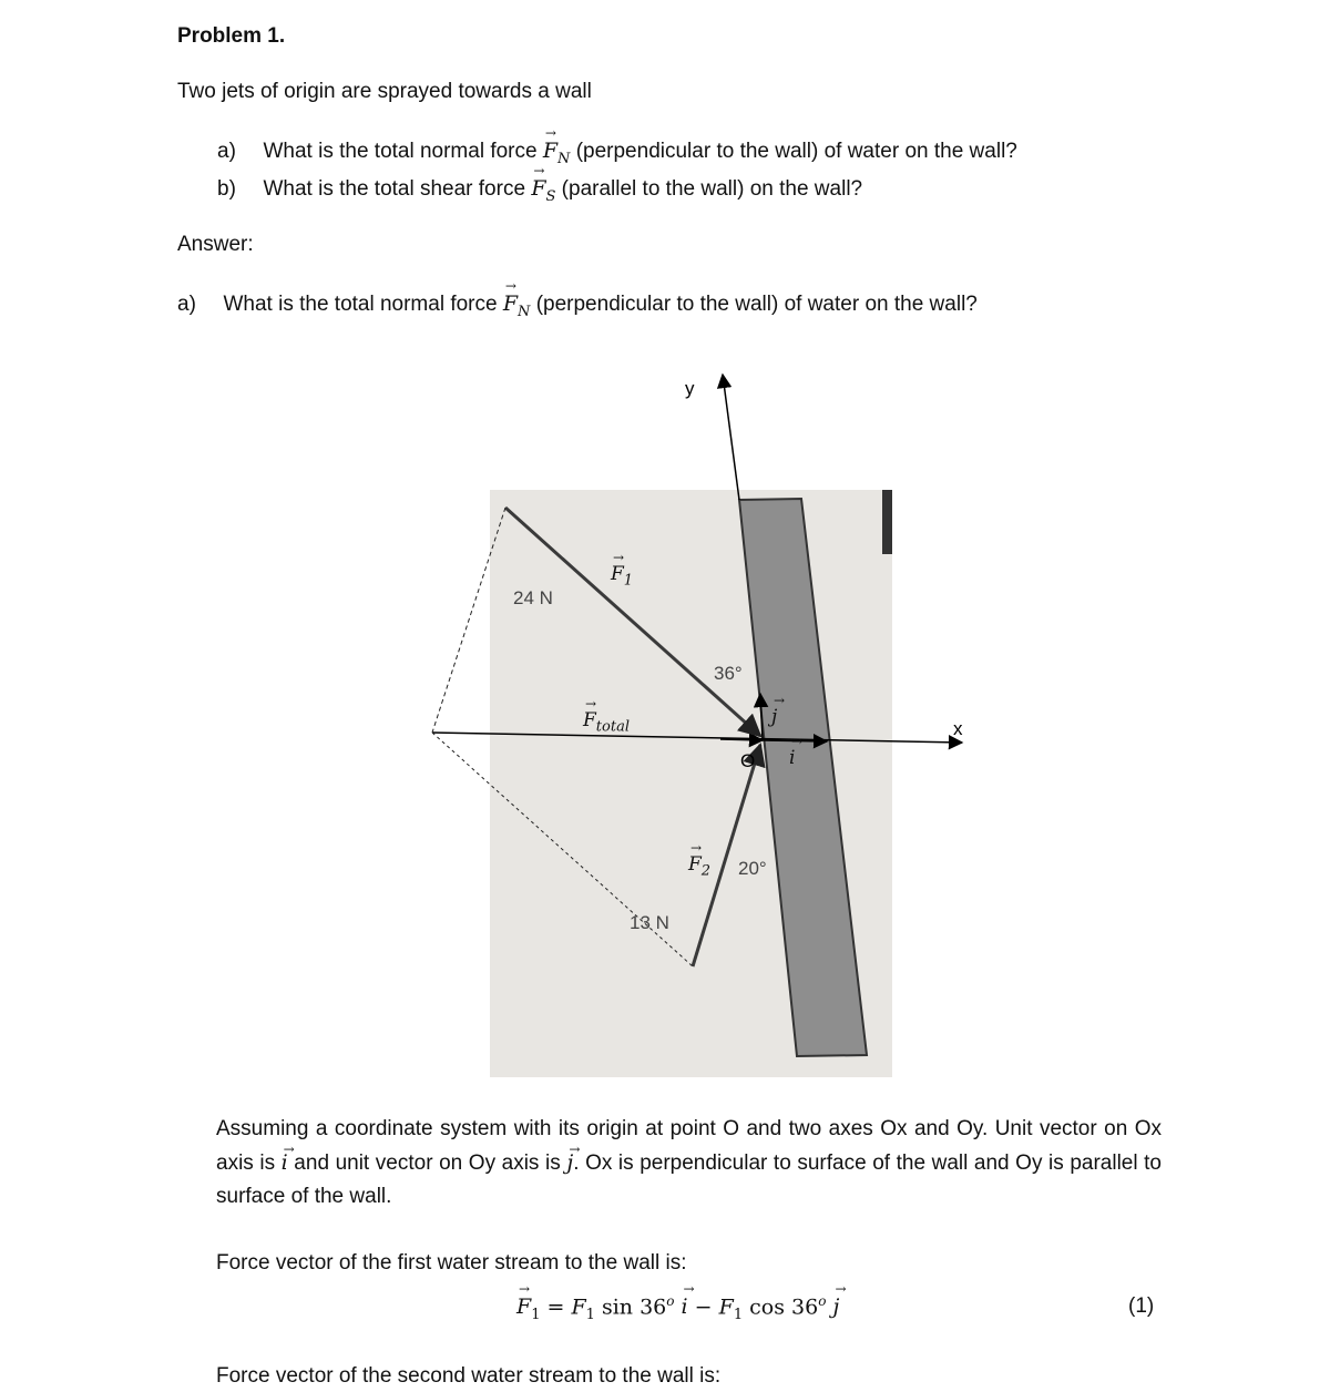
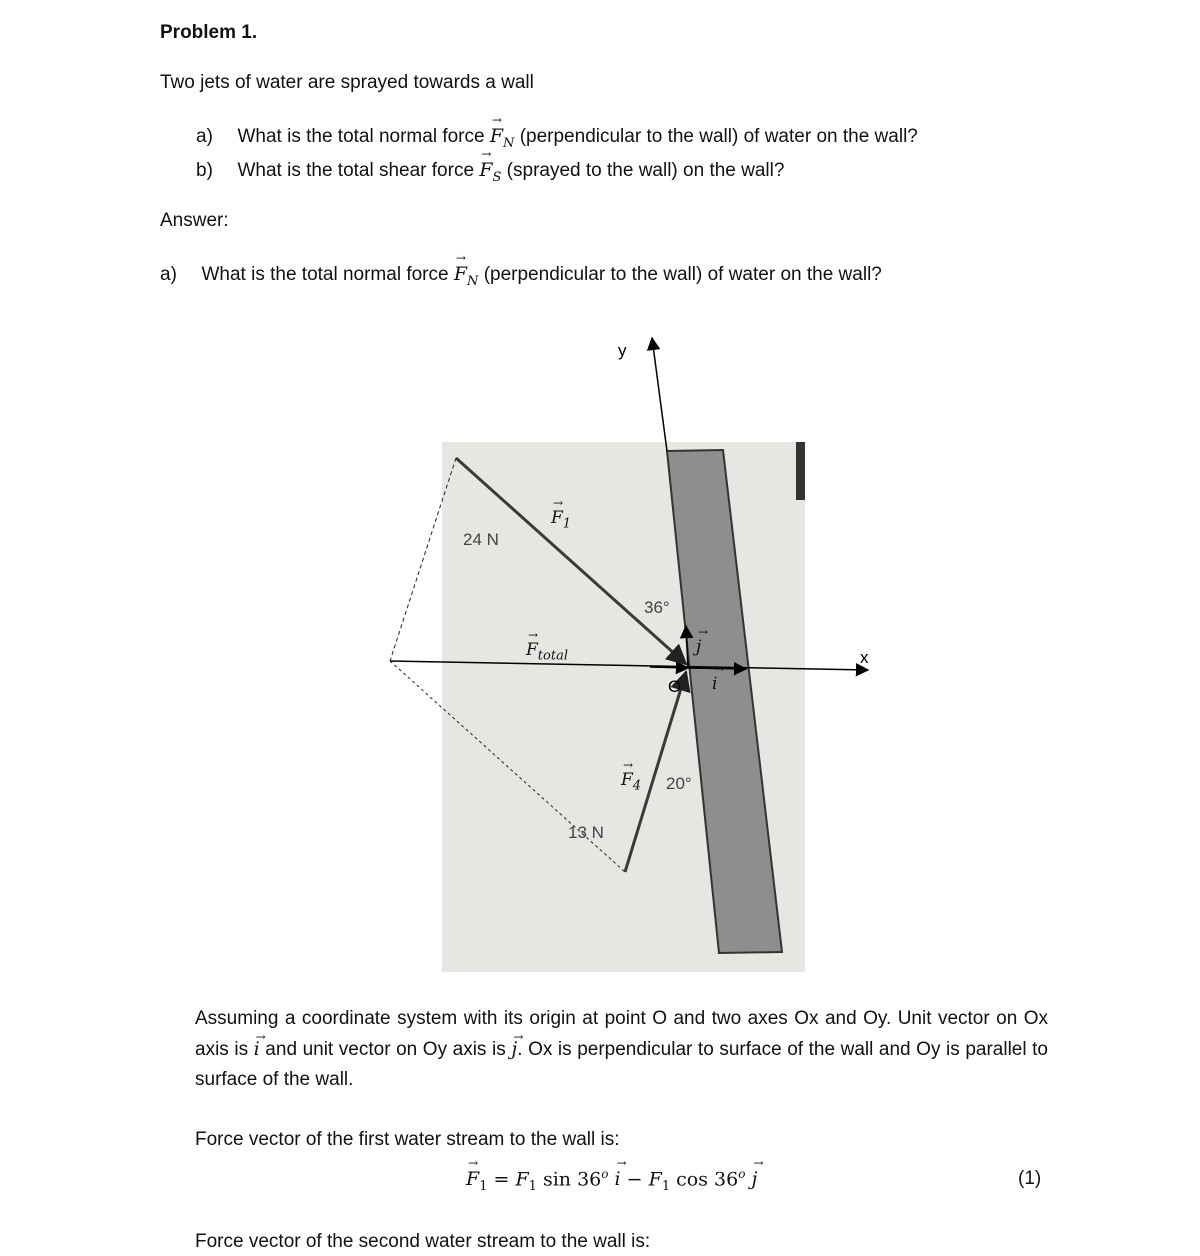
  Problem 1.
- Two jets of origin are sprayed towards a wall
+ Two jets of water are sprayed towards a wall
  a) What is the total normal force FN (perpendicular to the wall) of water on the wall?
- b) What is the total shear force FS (parallel to the wall) on the wall?
+ b) What is the total shear force FS (sprayed to the wall) on the wall?
  Answer:
  a) What is the total normal force FN (perpendicular to the wall) of water on the wall?
  y
  x
  O
  24 N
  36°
  13 N
  20°
  F1
  Ftotal
- F2
+ F4
  j
  i
  Assuming a coordinate system with its origin at point O and two axes Ox and Oy. Unit vector on Ox axis is i and unit vector on Oy axis is j. Ox is perpendicular to surface of the wall and Oy is parallel to surface of the wall.
  Force vector of the first water stream to the wall is:
  F1 = F1 sin 36o i − F1 cos 36o j
  (1)
  Force vector of the second water stream to the wall is:
